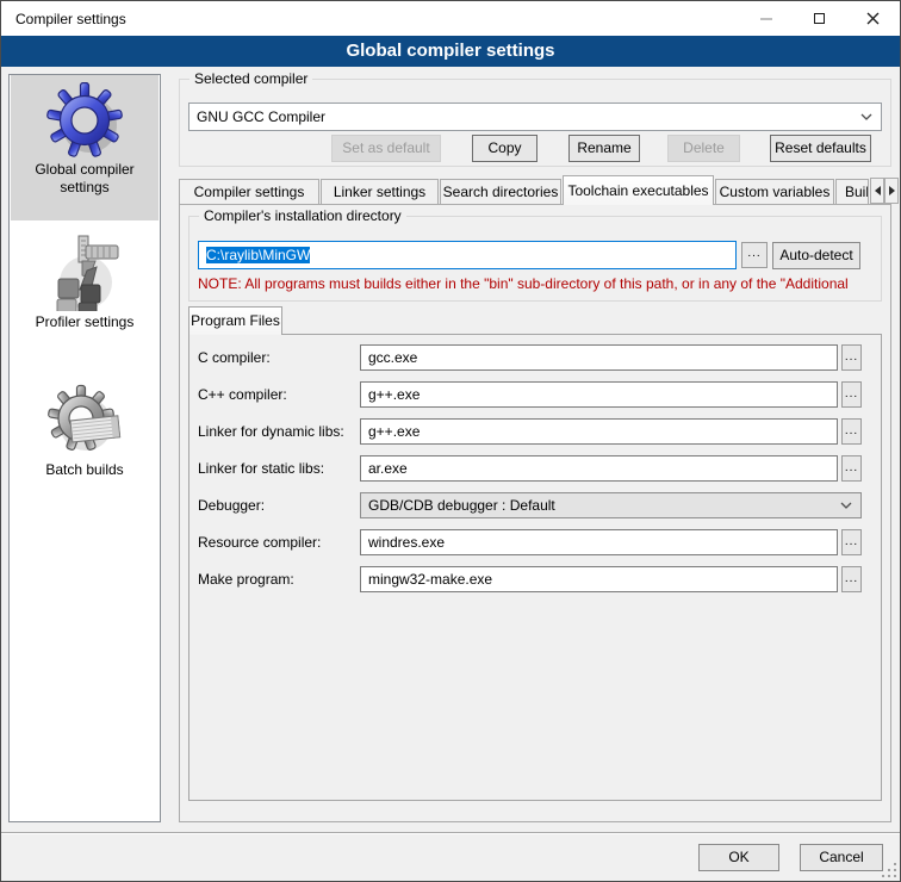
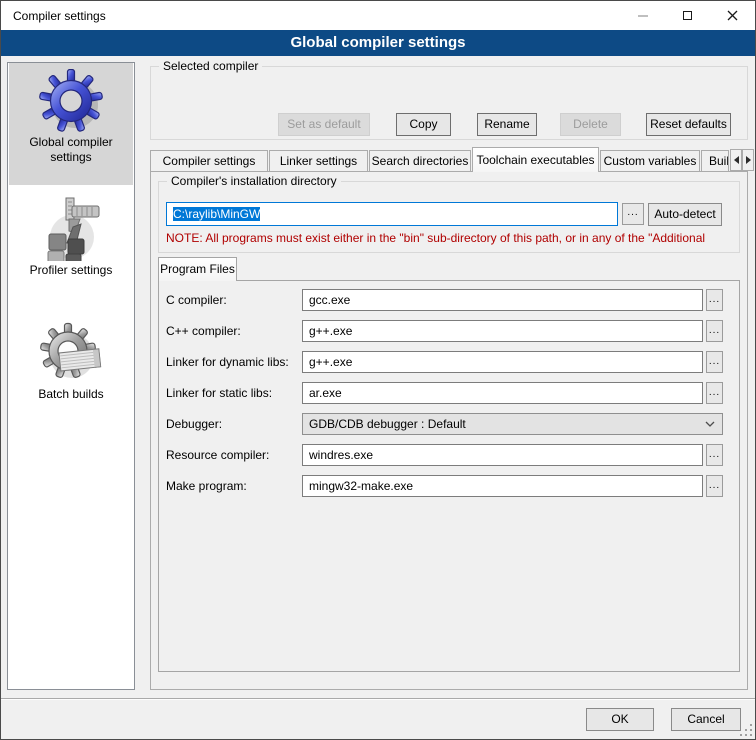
  Compiler settings
  Global compiler settings
  Global compiler settings
  Profiler settings
  Batch builds
  Selected compiler
- GNU GCC Compiler
  Set as default
  Copy
  Rename
  Delete
  Reset defaults
  Compiler settings
  Linker settings
  Search directories
  Toolchain executables
  Custom variables
  Buil
  Compiler's installation directory
  C:\raylib\MinGW
  ...
  Auto-detect
- NOTE: All programs must builds either in the "bin" sub-directory of this path, or in any of the "Additional
+ NOTE: All programs must exist either in the "bin" sub-directory of this path, or in any of the "Additional
  Program Files
  C compiler:
  gcc.exe
  ...
  C++ compiler:
  g++.exe
  ...
  Linker for dynamic libs:
  g++.exe
  ...
  Linker for static libs:
  ar.exe
  ...
  Debugger:
  GDB/CDB debugger : Default
  Resource compiler:
  windres.exe
  ...
  Make program:
  mingw32-make.exe
  ...
  OK
  Cancel
